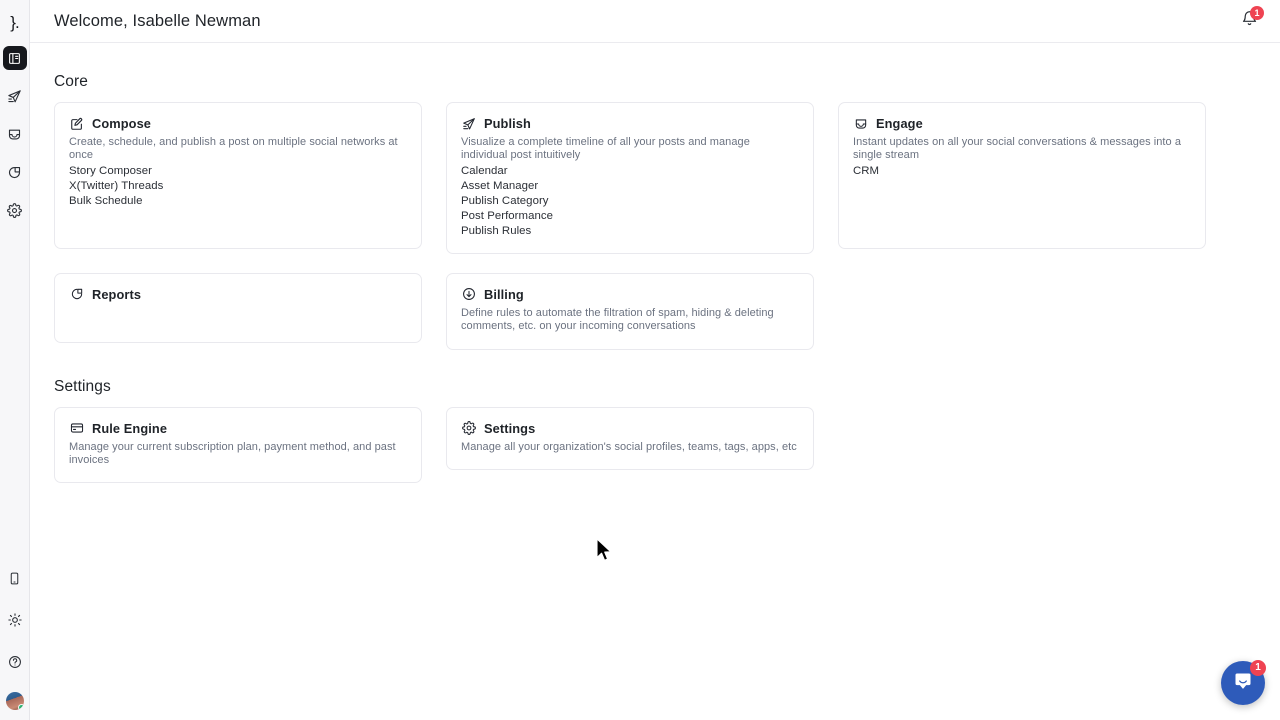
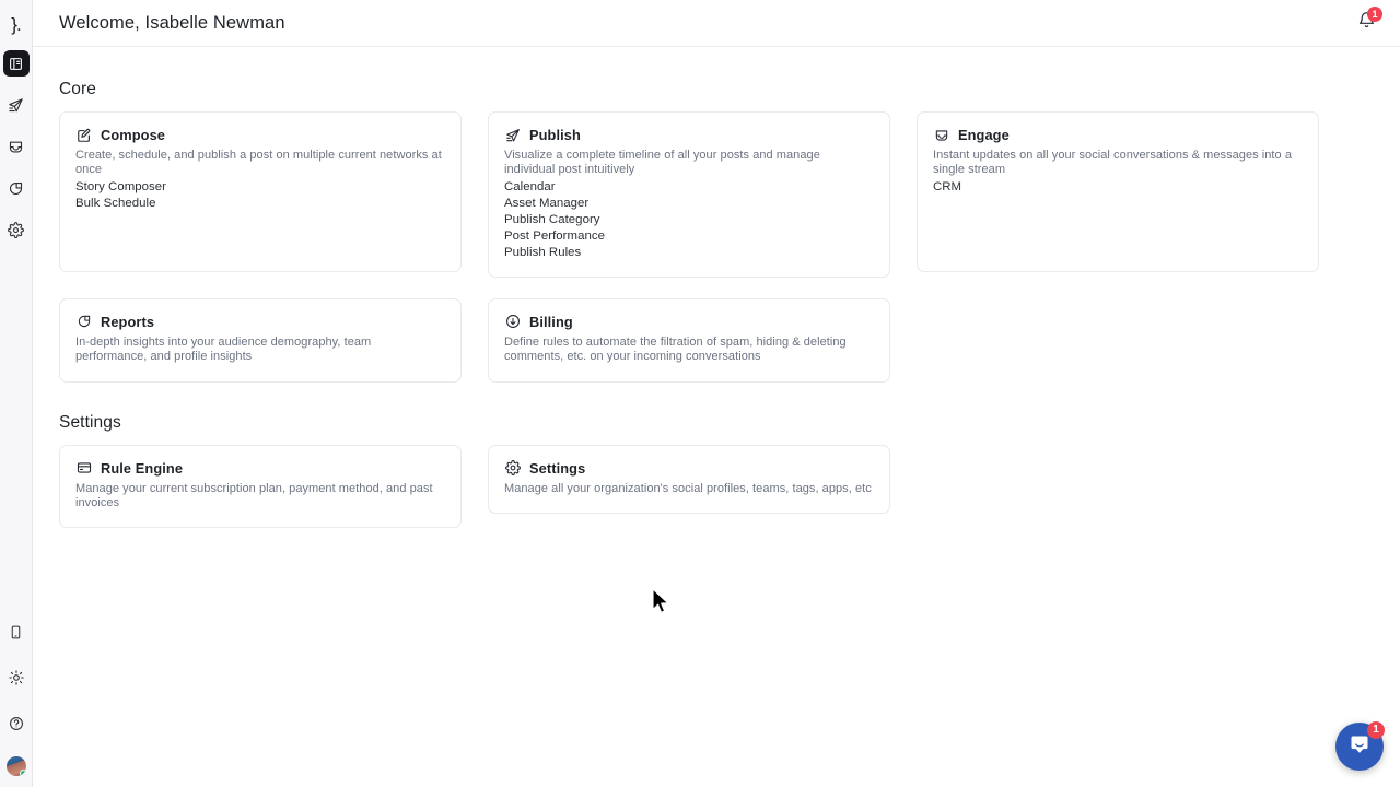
  }.
  Welcome, Isabelle Newman
  1
  Core
  Compose
- Create, schedule, and publish a post on multiple social networks at once
+ Create, schedule, and publish a post on multiple current networks at once
  Story Composer
- X(Twitter) Threads
  Bulk Schedule
  Publish
  Visualize a complete timeline of all your posts and manage individual post intuitively
  Calendar
  Asset Manager
  Publish Category
  Post Performance
  Publish Rules
  Engage
  Instant updates on all your social conversations & messages into a single stream
  CRM
  Reports
+ In-depth insights into your audience demography, team performance, and profile insights
  Billing
  Define rules to automate the filtration of spam, hiding & deleting comments, etc. on your incoming conversations
  Settings
  Rule Engine
  Manage your current subscription plan, payment method, and past invoices
  Settings
  Manage all your organization's social profiles, teams, tags, apps, etc
  1
